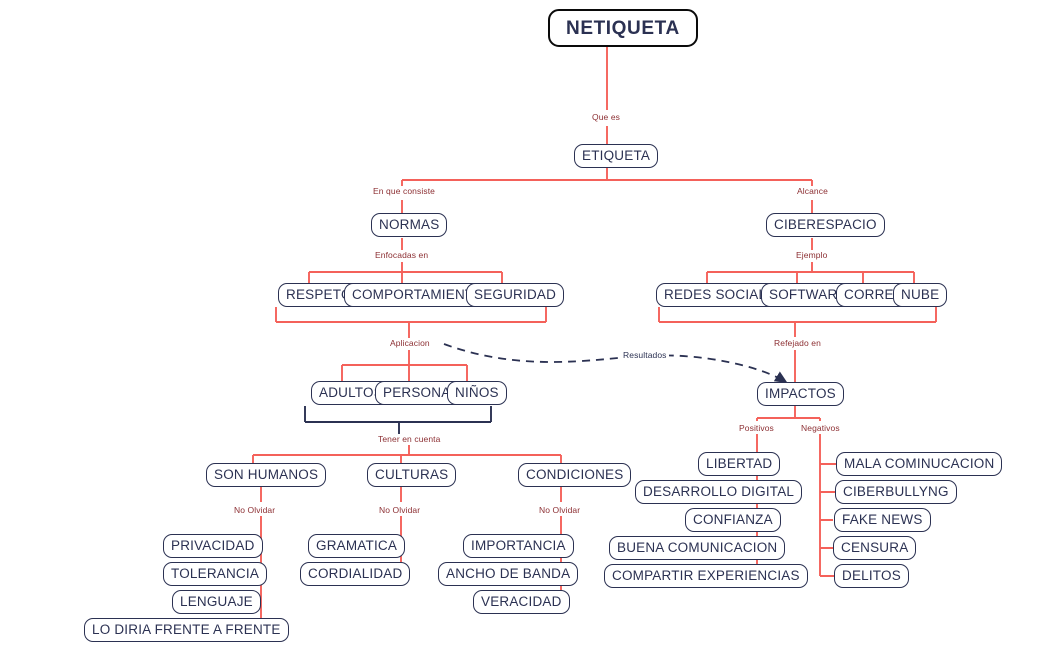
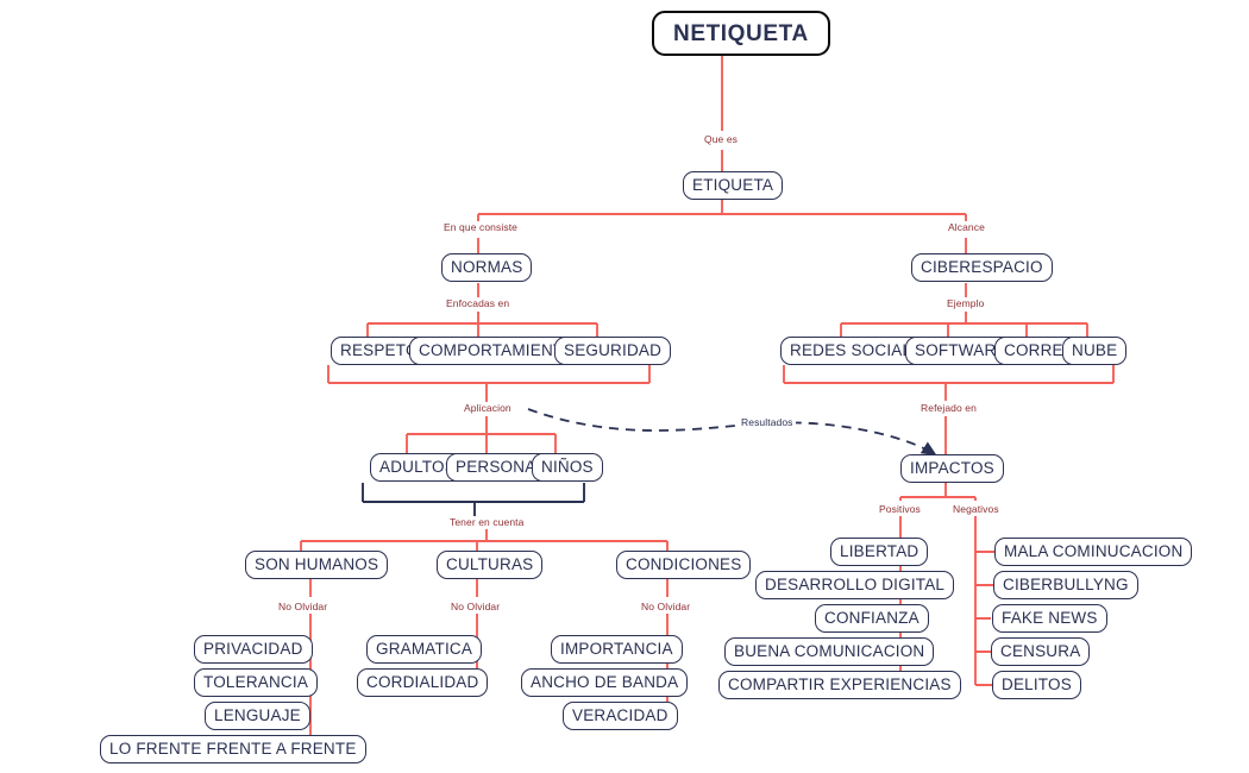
  NETIQUETA
  ETIQUETA
  NORMAS
  CIBERESPACIO
  RESPET
  COMPORTAMIEN
  SEGURIDAD
  REDES SOCIA
  SOFTWAR
  CORRE
  NUBE
  ADULTO
  PERSONA
  NIÑOS
  IMPACTOS
  SON HUMANOS
  CULTURAS
  CONDICIONES
  PRIVACIDAD
  TOLERANCIA
  LENGUAJE
- LO DIRIA FRENTE A FRENTE
+ LO FRENTE FRENTE A FRENTE
  GRAMATICA
  CORDIALIDAD
  IMPORTANCIA
  ANCHO DE BANDA
  VERACIDAD
  LIBERTAD
  DESARROLLO DIGITAL
  CONFIANZA
  BUENA COMUNICACION
  COMPARTIR EXPERIENCIAS
  MALA COMINUCACION
  CIBERBULLYNG
  FAKE NEWS
  CENSURA
  DELITOS
  Que es
  En que consiste
  Alcance
  Enfocadas en
  Ejemplo
  Aplicacion
  Refejado en
  Resultados
  Tener en cuenta
  No Olvidar
  No Olvidar
  No Olvidar
  Positivos
  Negativos
